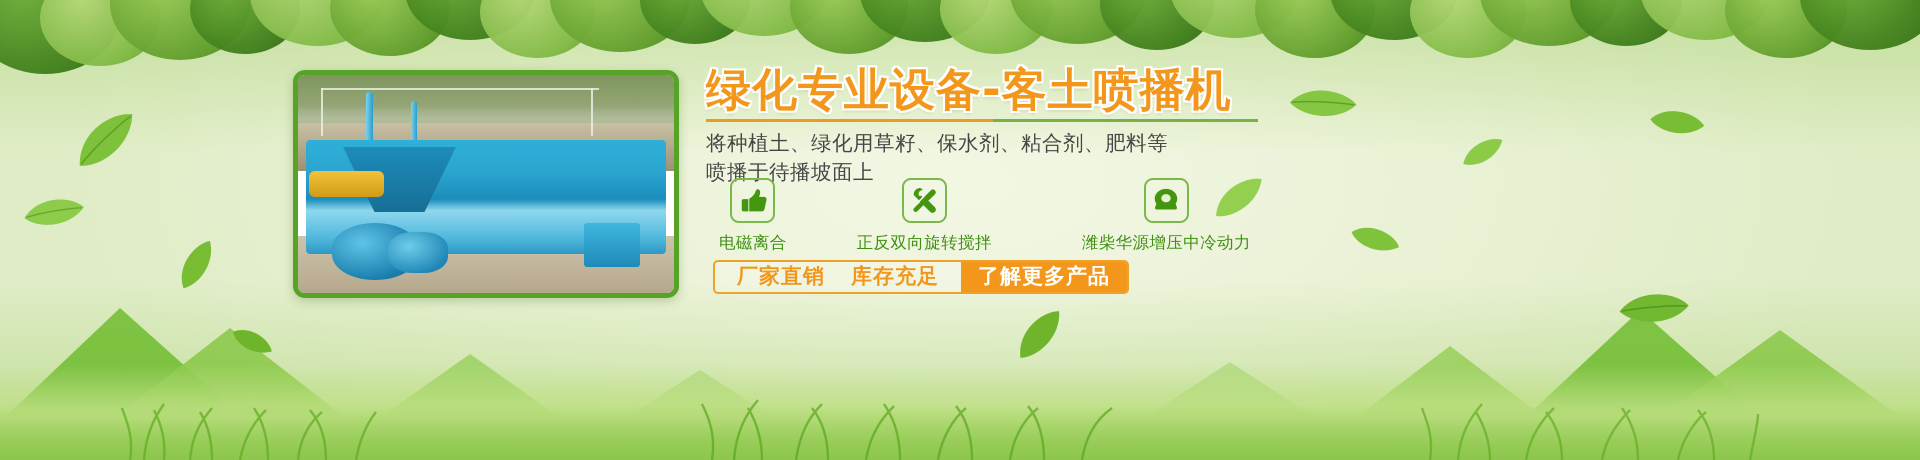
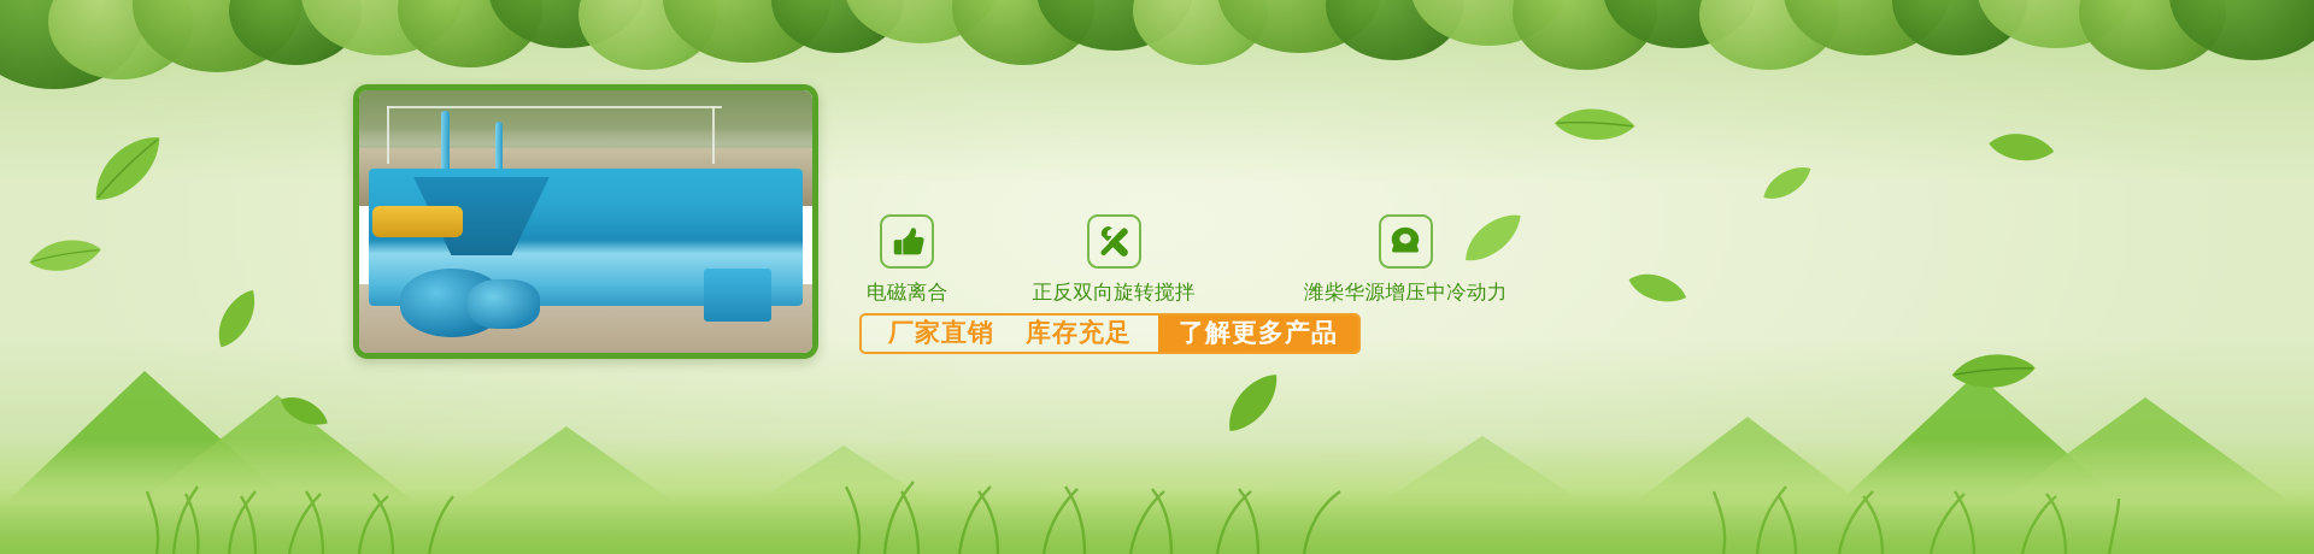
- 绿化专业设备-客土喷播机
- 将种植土、绿化用草籽、保水剂、粘合剂、肥料等
- 喷播于待播坡面上
  电磁离合
  正反双向旋转搅拌
  潍柴华源增压中冷动力
  厂家直销
  库存充足
  了解更多产品
